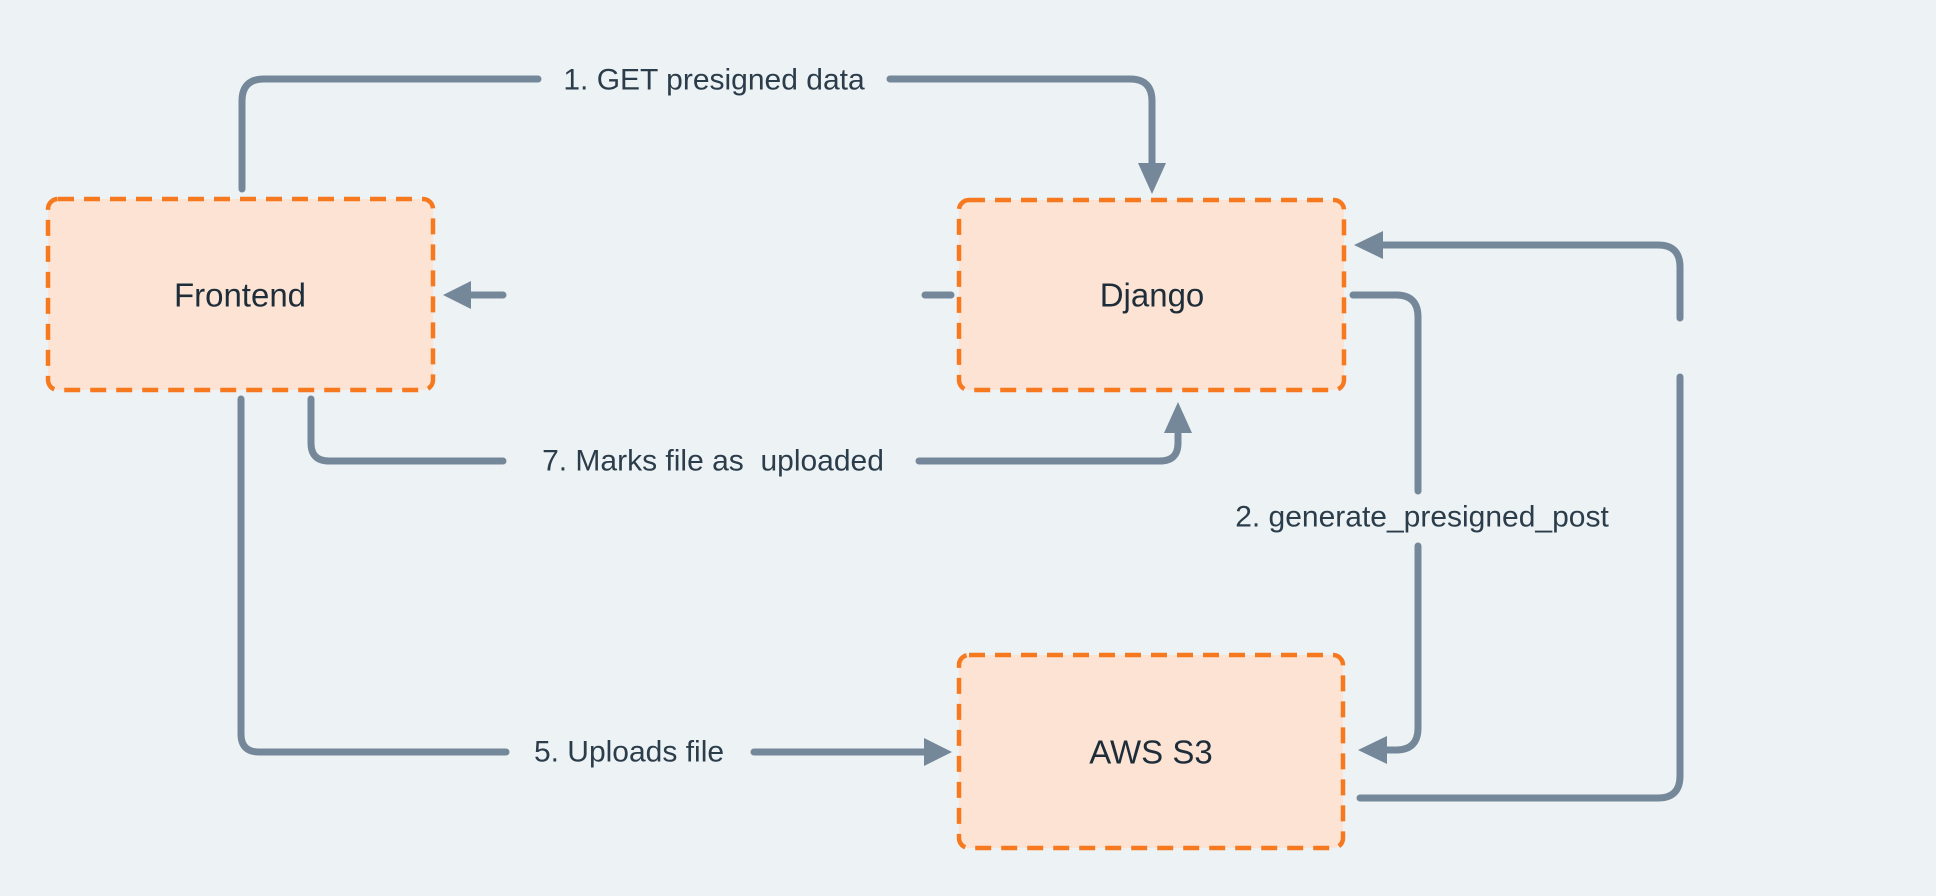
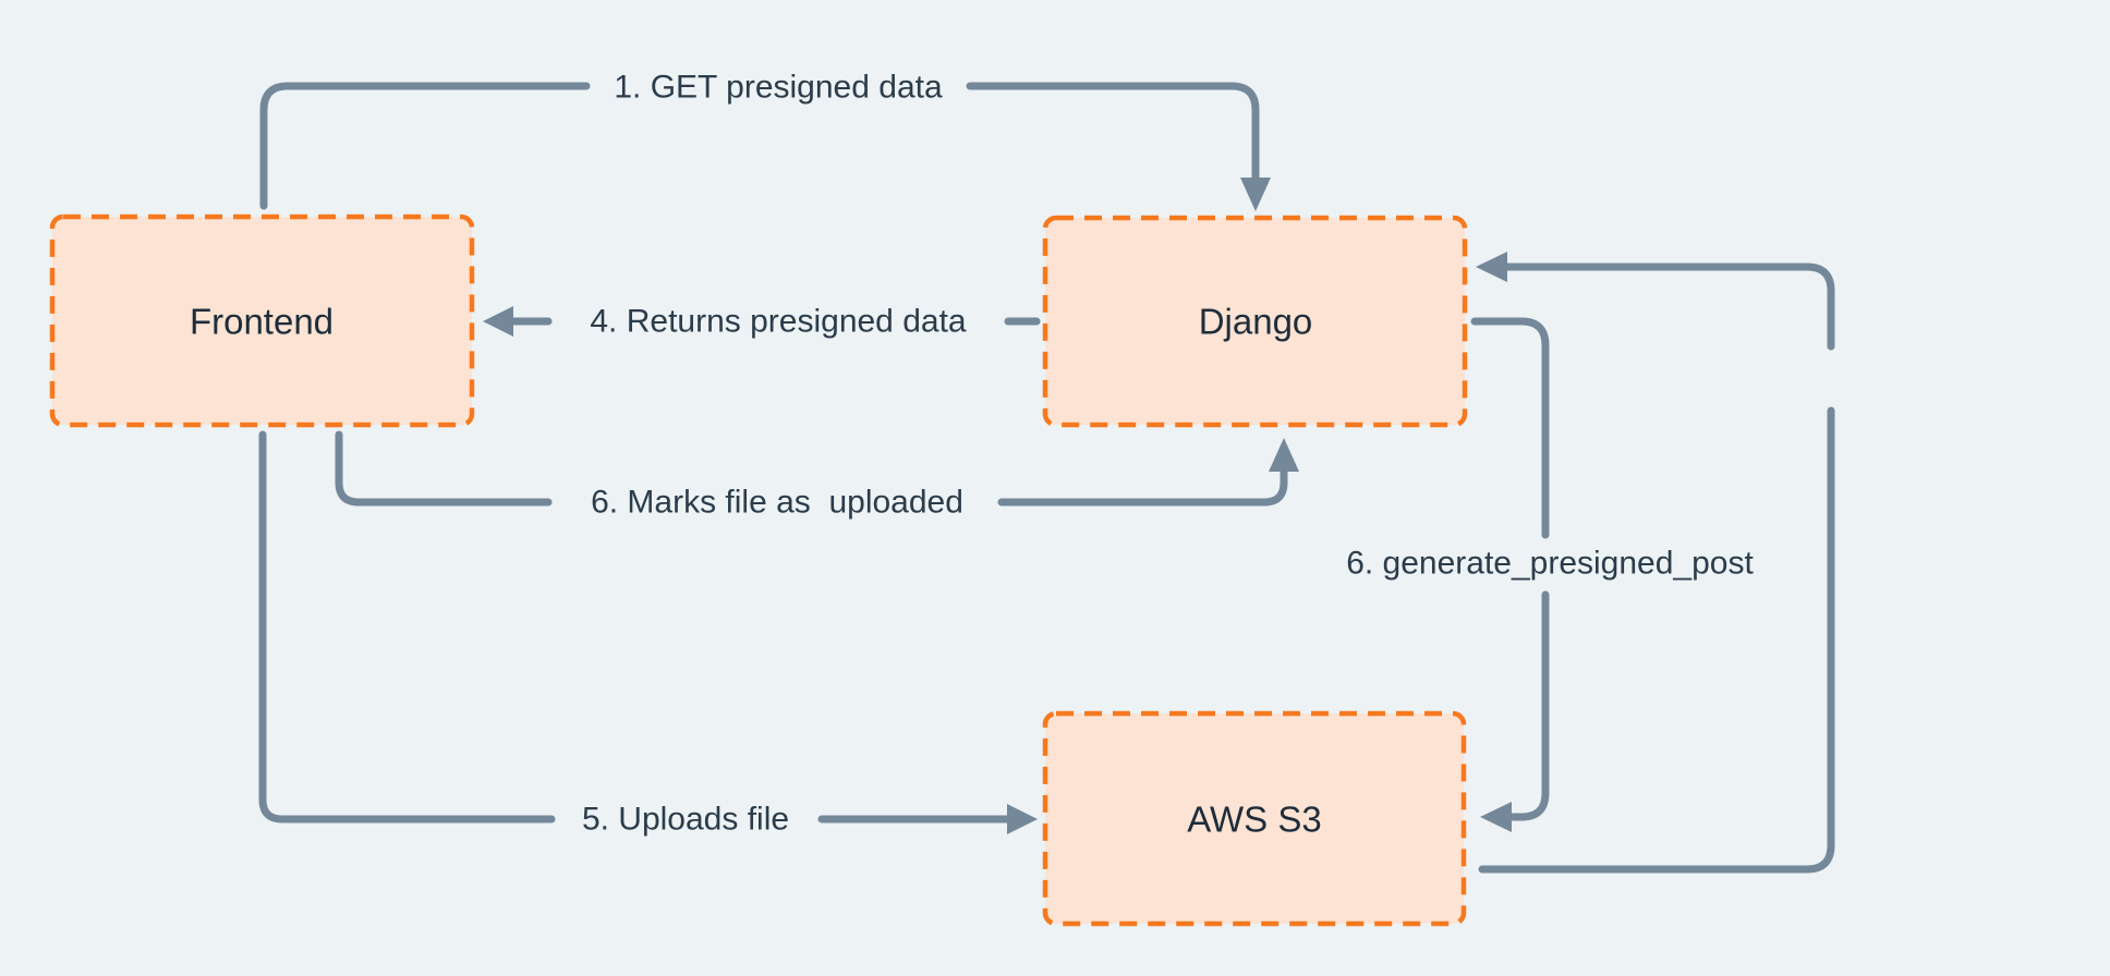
  1. GET presigned data
+ 4. Returns presigned data
- 7. Marks file as uploaded
+ 6. Marks file as uploaded
  5. Uploads file
- 2. generate_presigned_post
+ 6. generate_presigned_post
  Frontend
  Django
  AWS S3
